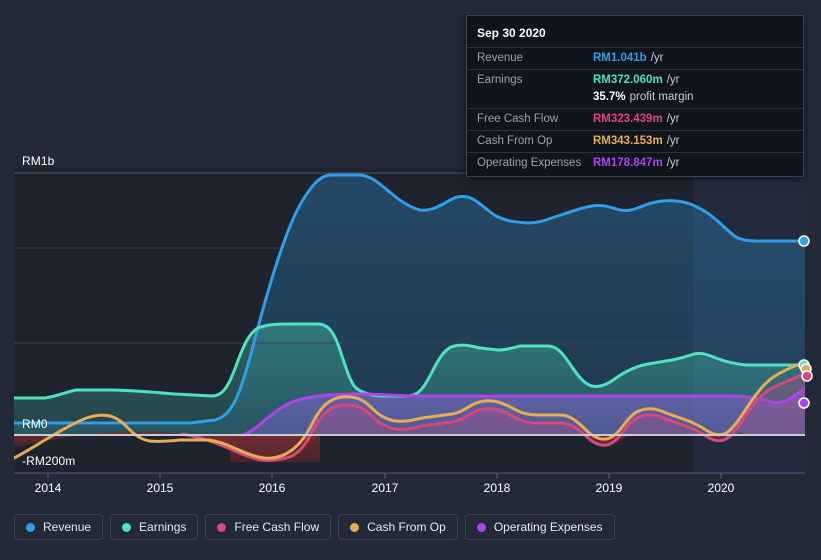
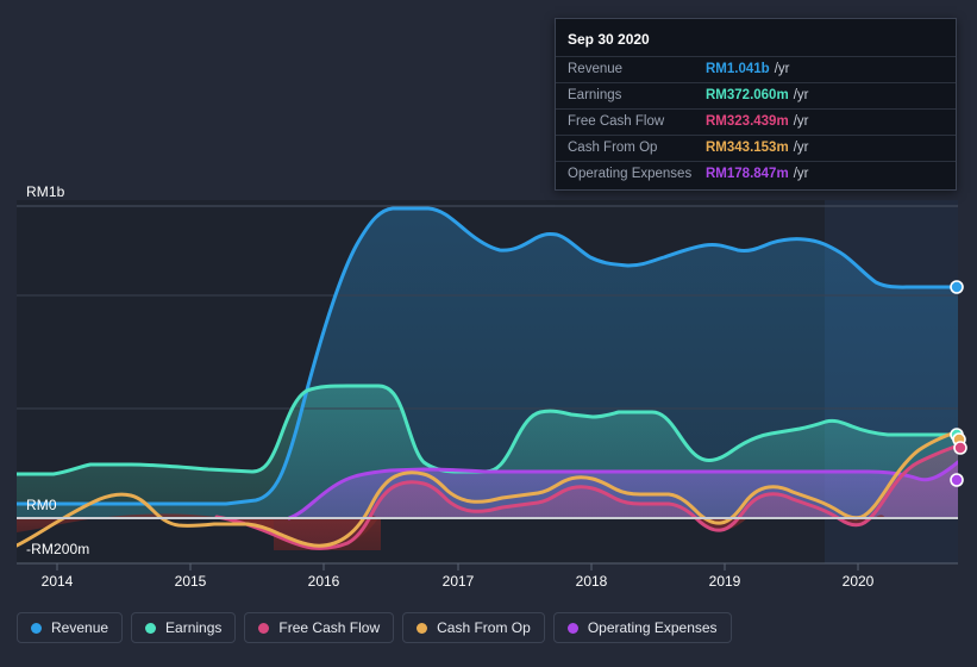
  RM1b
  RM0
  -RM200m
  2014
  2015
  2016
  2017
  2018
  2019
  2020
  Sep 30 2020
  Revenue
  RM1.041b
  /yr
  Earnings
  RM372.060m
  /yr
- 35.7%
- profit margin
  Free Cash Flow
  RM323.439m
  /yr
  Cash From Op
  RM343.153m
  /yr
  Operating Expenses
  RM178.847m
  /yr
  Revenue
  Earnings
  Free Cash Flow
  Cash From Op
  Operating Expenses
